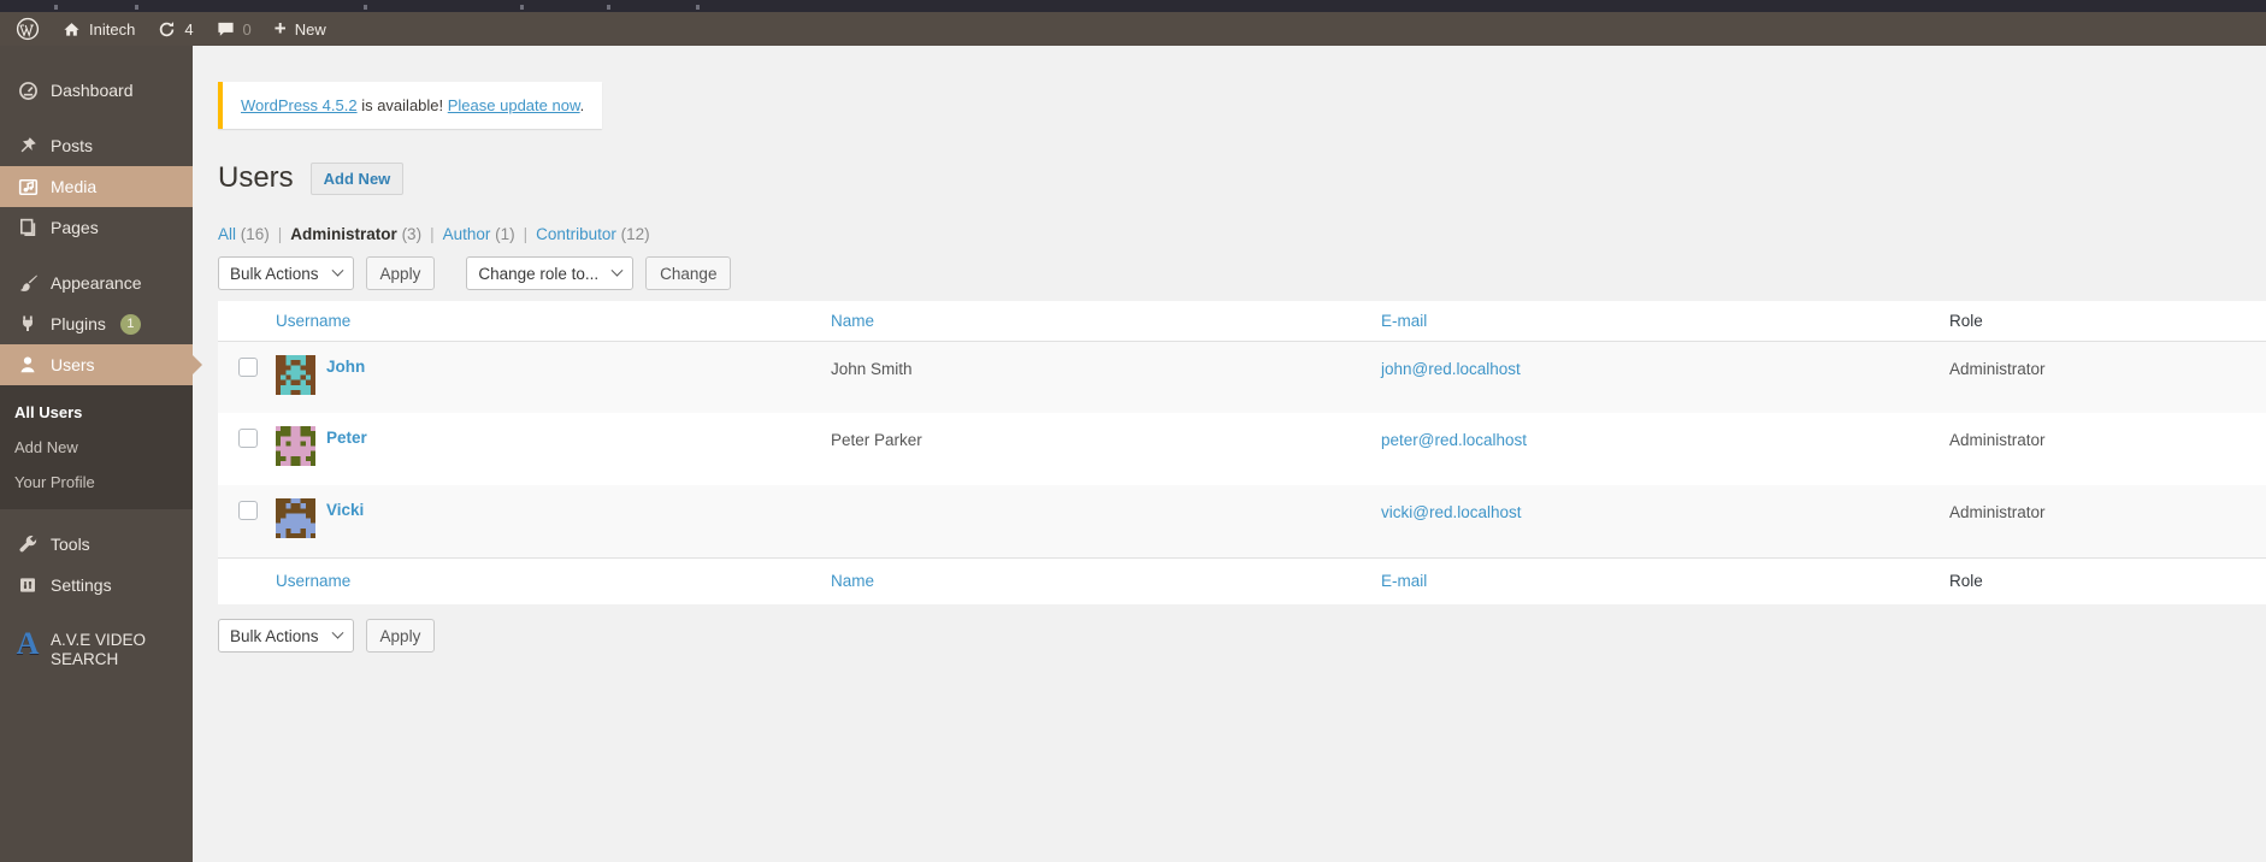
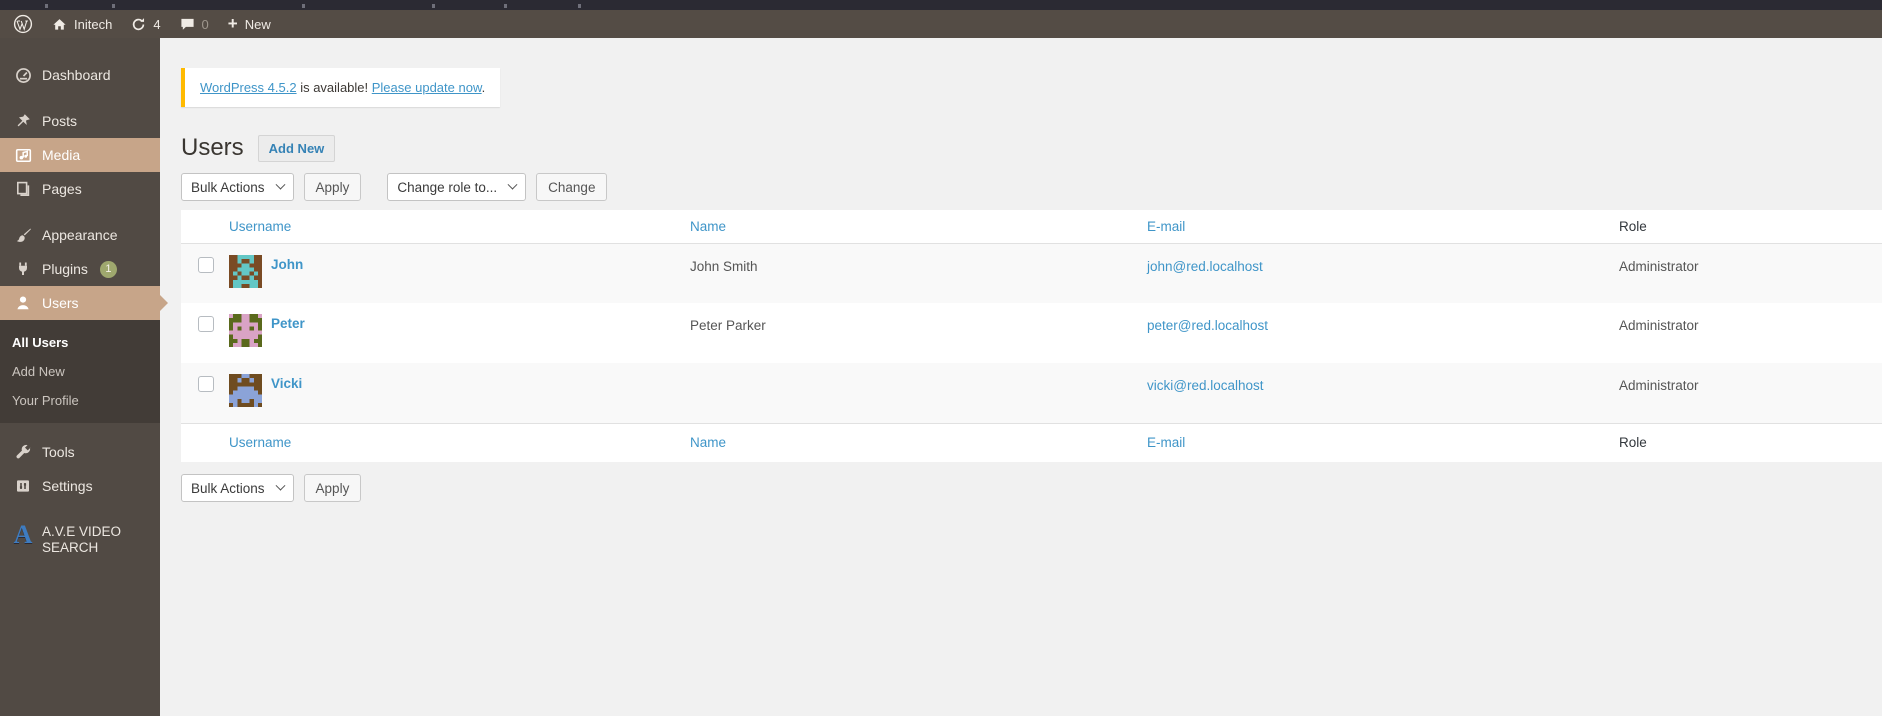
  Initech
  4
  0
  +
  New
  Dashboard
  Posts
  Media
  Pages
  Appearance
  Plugins
  1
  Users
  All Users
  Add New
  Your Profile
  Tools
  Settings
  A
  A.V.E VIDEO SEARCH
  WordPress 4.5.2 is available! Please update now.
  Users
  Add New
- All (16) | Administrator (3) | Author (1) | Contributor (12)
  Bulk Actions
  Apply
  Change role to...
  Change
  	Username	Name	E-mail	Role
  	John	John Smith	john@red.localhost	Administrator
  	Peter	Peter Parker	peter@red.localhost	Administrator
  	Vicki		vicki@red.localhost	Administrator
  	Username	Name	E-mail	Role
  Bulk Actions
  Apply
